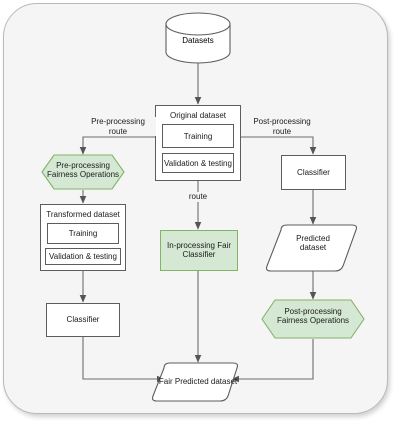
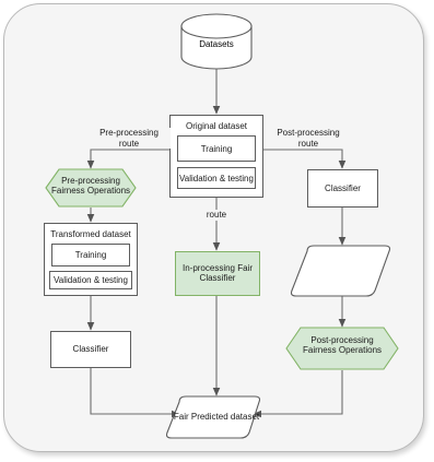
  Datasets
  Original dataset
  Training
  Validation & testing
  Pre-processing
  route
  Post-processing
  route
  route
  Pre-processing
  Fairness Operations
  Transformed dataset
  Training
  Validation & testing
  Classifier
  In-processing Fair
  Classifier
  Classifier
- Predicted
- dataset
  Post-processing
  Fairness Operations
  Fair Predicted dataset
